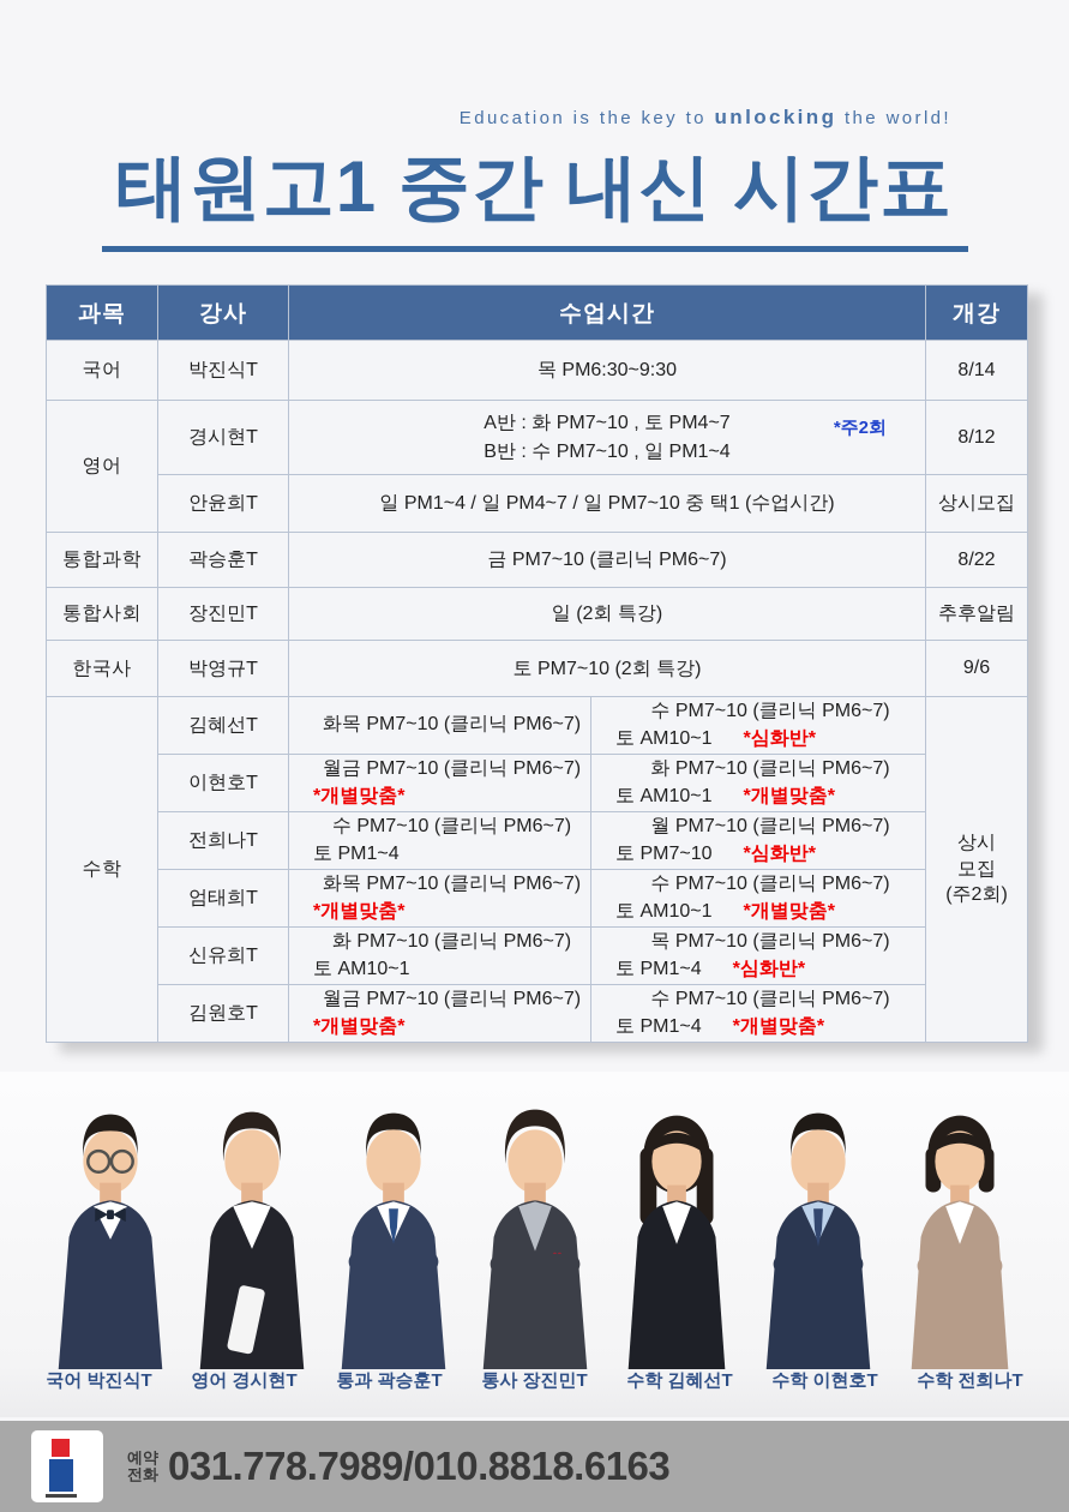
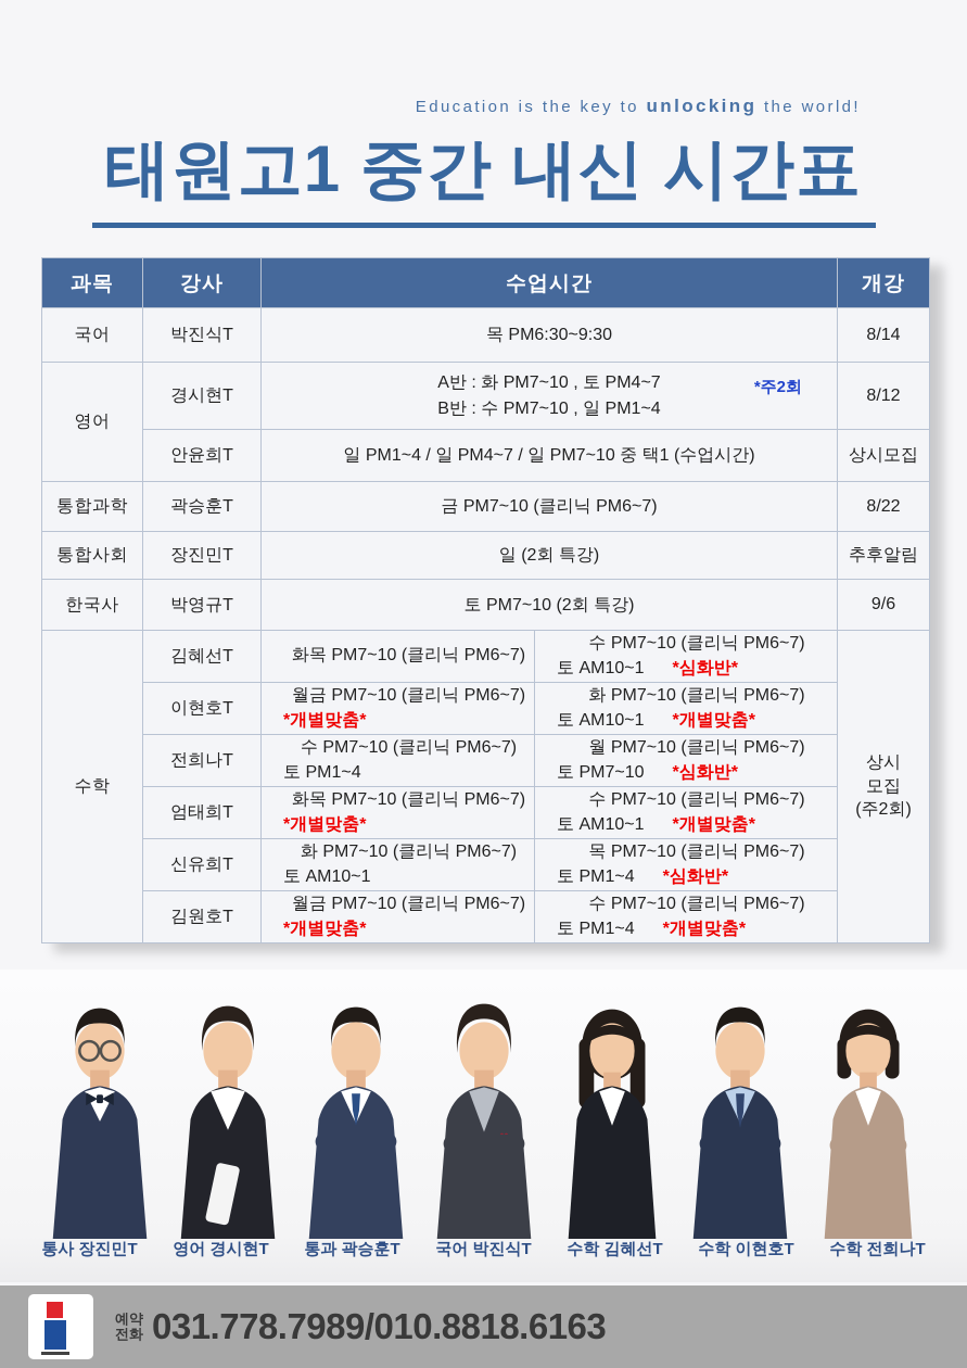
  Education is the key to unlocking the world!
  태원고1 중간 내신 시간표
  과목	강사	수업시간	개강
  국어	박진식T	목 PM6:30~9:30	8/14
  영어	경시현T	A반 : 화 PM7~10 , 토 PM4~7 B반 : 수 PM7~10 , 일 PM1~4 *주2회	8/12
  안윤희T	일 PM1~4 / 일 PM4~7 / 일 PM7~10 중 택1 (수업시간)	상시모집
  통합과학	곽승훈T	금 PM7~10 (클리닉 PM6~7)	8/22
  통합사회	장진민T	일 (2회 특강)	추후알림
  한국사	박영규T	토 PM7~10 (2회 특강)	9/6
  수학	김혜선T	화목 PM7~10 (클리닉 PM6~7)	수 PM7~10 (클리닉 PM6~7) 토 AM10~1 *심화반*	상시 모집 (주2회)
  이현호T	월금 PM7~10 (클리닉 PM6~7) *개별맞춤*	화 PM7~10 (클리닉 PM6~7) 토 AM10~1 *개별맞춤*
  전희나T	수 PM7~10 (클리닉 PM6~7) 토 PM1~4	월 PM7~10 (클리닉 PM6~7) 토 PM7~10 *심화반*
  엄태희T	화목 PM7~10 (클리닉 PM6~7) *개별맞춤*	수 PM7~10 (클리닉 PM6~7) 토 AM10~1 *개별맞춤*
  신유희T	화 PM7~10 (클리닉 PM6~7) 토 AM10~1	목 PM7~10 (클리닉 PM6~7) 토 PM1~4 *심화반*
  김원호T	월금 PM7~10 (클리닉 PM6~7) *개별맞춤*	수 PM7~10 (클리닉 PM6~7) 토 PM1~4 *개별맞춤*
- 국어 박진식T
+ 통사 장진민T
  영어 경시현T
  통과 곽승훈T
- 통사 장진민T
+ 국어 박진식T
  수학 김혜선T
  수학 이현호T
  수학 전희나T
  예약
  전화
  031.778.7989/010.8818.6163
